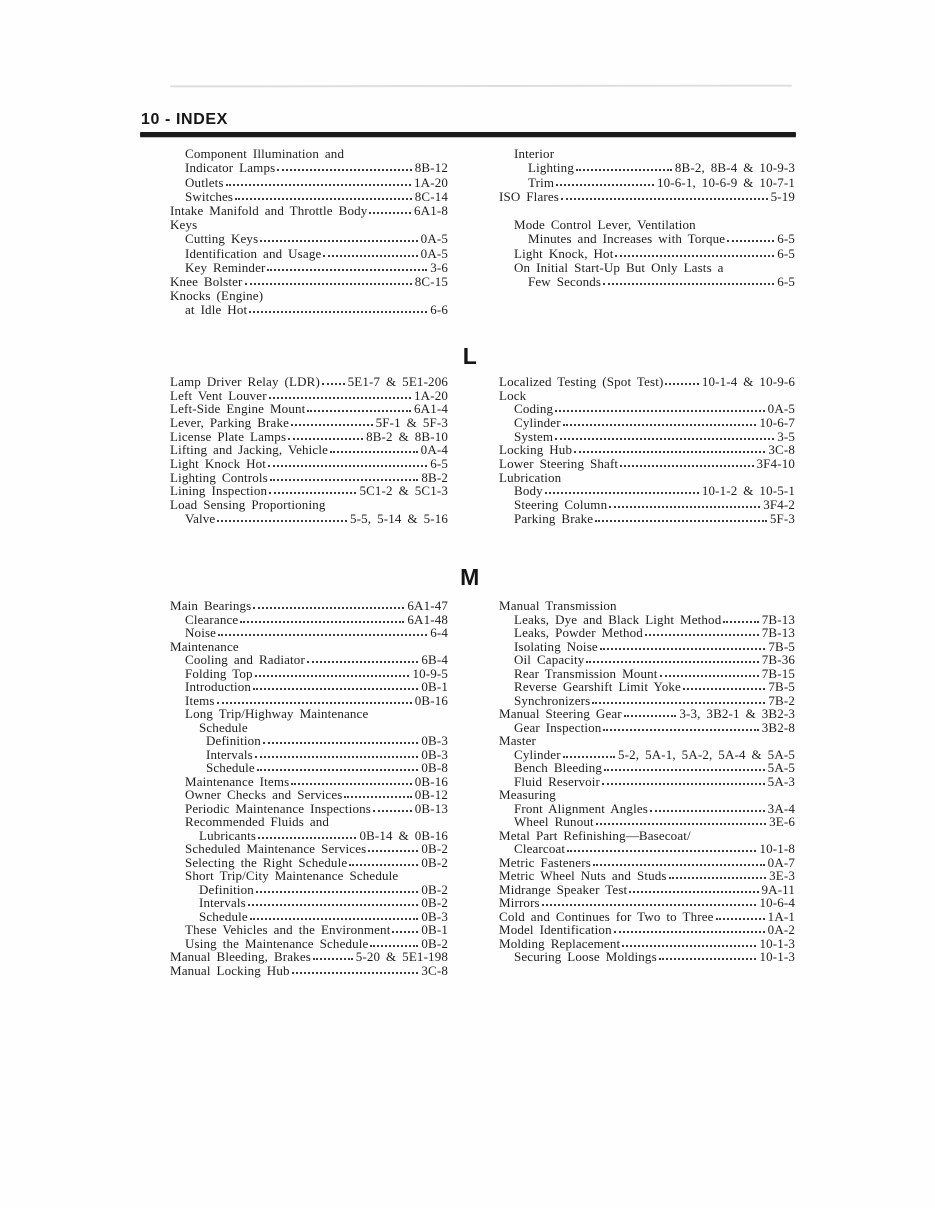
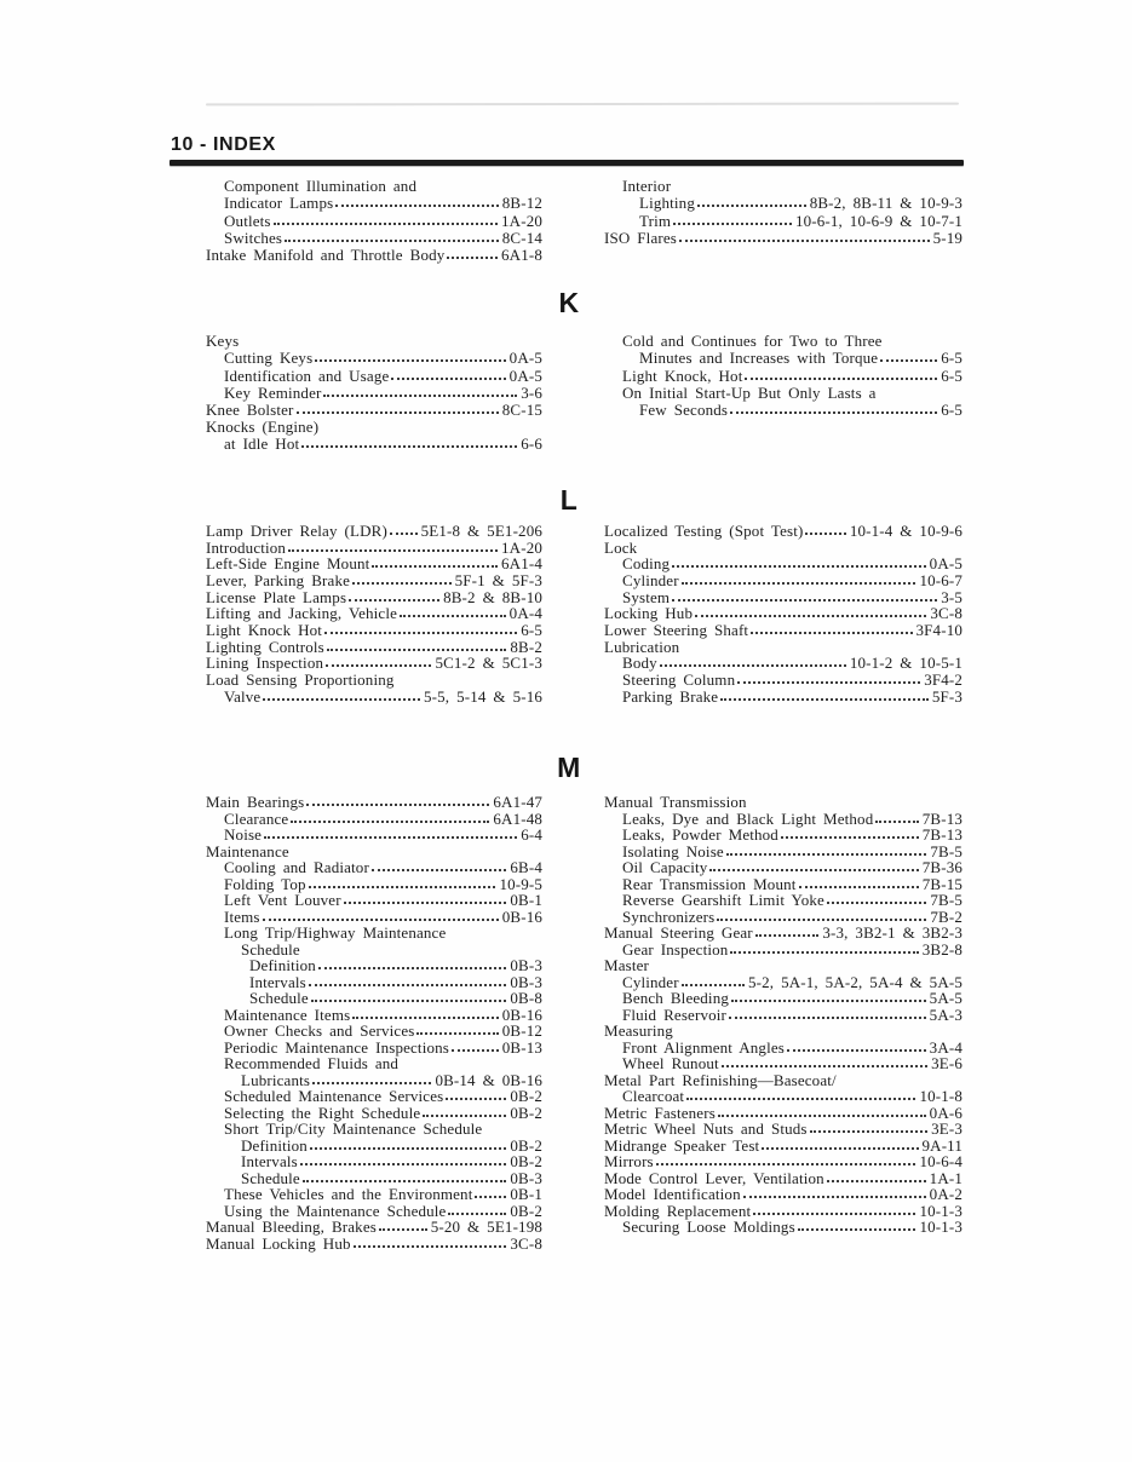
  10 - INDEX
  Component Illumination and
  Indicator Lamps
  8B-12
  Outlets
  1A-20
  Switches
  8C-14
  Intake Manifold and Throttle Body
  6A1-8
  Interior
  Lighting
- 8B-2, 8B-4 & 10-9-3
+ 8B-2, 8B-11 & 10-9-3
  Trim
  10-6-1, 10-6-9 & 10-7-1
  ISO Flares
  5-19
+ K
  Keys
  Cutting Keys
  0A-5
  Identification and Usage
  0A-5
  Key Reminder
  3-6
  Knee Bolster
  8C-15
  Knocks (Engine)
  at Idle Hot
  6-6
- Mode Control Lever, Ventilation
+ Cold and Continues for Two to Three
  Minutes and Increases with Torque
  6-5
  Light Knock, Hot
  6-5
  On Initial Start-Up But Only Lasts a
  Few Seconds
  6-5
  L
  Lamp Driver Relay (LDR)
- 5E1-7 & 5E1-206
+ 5E1-8 & 5E1-206
- Left Vent Louver
+ Introduction
  1A-20
  Left-Side Engine Mount
  6A1-4
  Lever, Parking Brake
  5F-1 & 5F-3
  License Plate Lamps
  8B-2 & 8B-10
  Lifting and Jacking, Vehicle
  0A-4
  Light Knock Hot
  6-5
  Lighting Controls
  8B-2
  Lining Inspection
  5C1-2 & 5C1-3
  Load Sensing Proportioning
  Valve
  5-5, 5-14 & 5-16
  Localized Testing (Spot Test)
  10-1-4 & 10-9-6
  Lock
  Coding
  0A-5
  Cylinder
  10-6-7
  System
  3-5
  Locking Hub
  3C-8
  Lower Steering Shaft
  3F4-10
  Lubrication
  Body
  10-1-2 & 10-5-1
  Steering Column
  3F4-2
  Parking Brake
  5F-3
  M
  Main Bearings
  6A1-47
  Clearance
  6A1-48
  Noise
  6-4
  Maintenance
  Cooling and Radiator
  6B-4
  Folding Top
  10-9-5
- Introduction
+ Left Vent Louver
  0B-1
  Items
  0B-16
  Long Trip/Highway Maintenance
  Schedule
  Definition
  0B-3
  Intervals
  0B-3
  Schedule
  0B-8
  Maintenance Items
  0B-16
  Owner Checks and Services
  0B-12
  Periodic Maintenance Inspections
  0B-13
  Recommended Fluids and
  Lubricants
  0B-14 & 0B-16
  Scheduled Maintenance Services
  0B-2
  Selecting the Right Schedule
  0B-2
  Short Trip/City Maintenance Schedule
  Definition
  0B-2
  Intervals
  0B-2
  Schedule
  0B-3
  These Vehicles and the Environment
  0B-1
  Using the Maintenance Schedule
  0B-2
  Manual Bleeding, Brakes
  5-20 & 5E1-198
  Manual Locking Hub
  3C-8
  Manual Transmission
  Leaks, Dye and Black Light Method
  7B-13
  Leaks, Powder Method
  7B-13
  Isolating Noise
  7B-5
  Oil Capacity
  7B-36
  Rear Transmission Mount
  7B-15
  Reverse Gearshift Limit Yoke
  7B-5
  Synchronizers
  7B-2
  Manual Steering Gear
  3-3, 3B2-1 & 3B2-3
  Gear Inspection
  3B2-8
  Master
  Cylinder
  5-2, 5A-1, 5A-2, 5A-4 & 5A-5
  Bench Bleeding
  5A-5
  Fluid Reservoir
  5A-3
  Measuring
  Front Alignment Angles
  3A-4
  Wheel Runout
  3E-6
  Metal Part Refinishing—Basecoat/
  Clearcoat
  10-1-8
  Metric Fasteners
- 0A-7
+ 0A-6
  Metric Wheel Nuts and Studs
  3E-3
  Midrange Speaker Test
  9A-11
  Mirrors
  10-6-4
- Cold and Continues for Two to Three
+ Mode Control Lever, Ventilation
  1A-1
  Model Identification
  0A-2
  Molding Replacement
  10-1-3
  Securing Loose Moldings
  10-1-3
